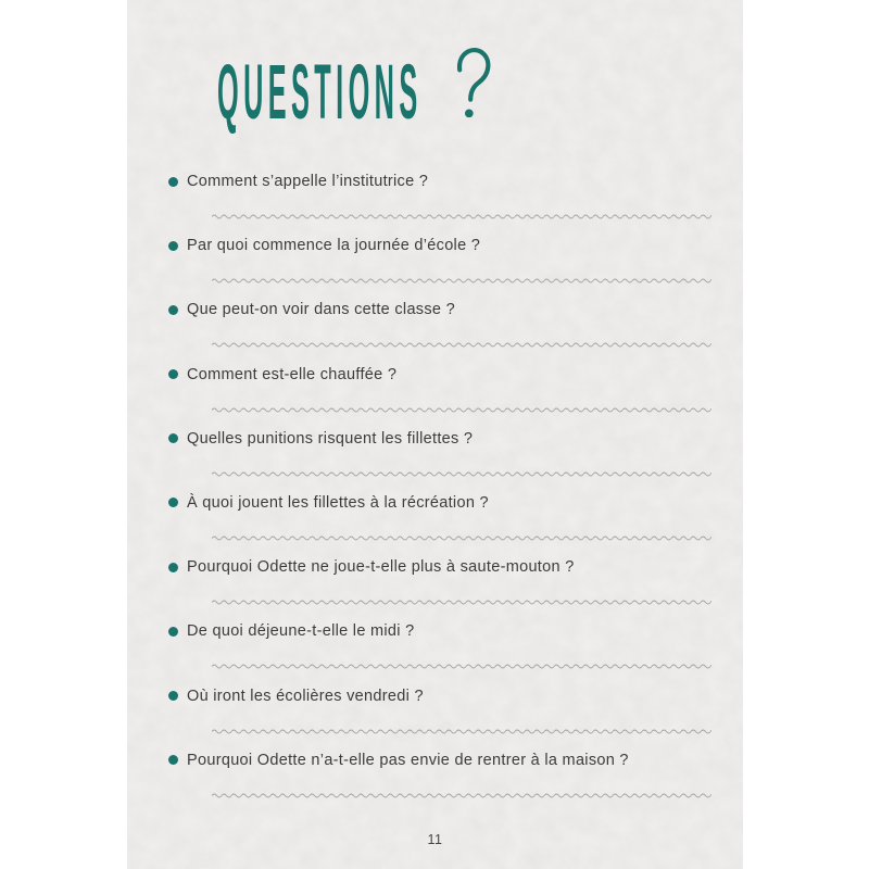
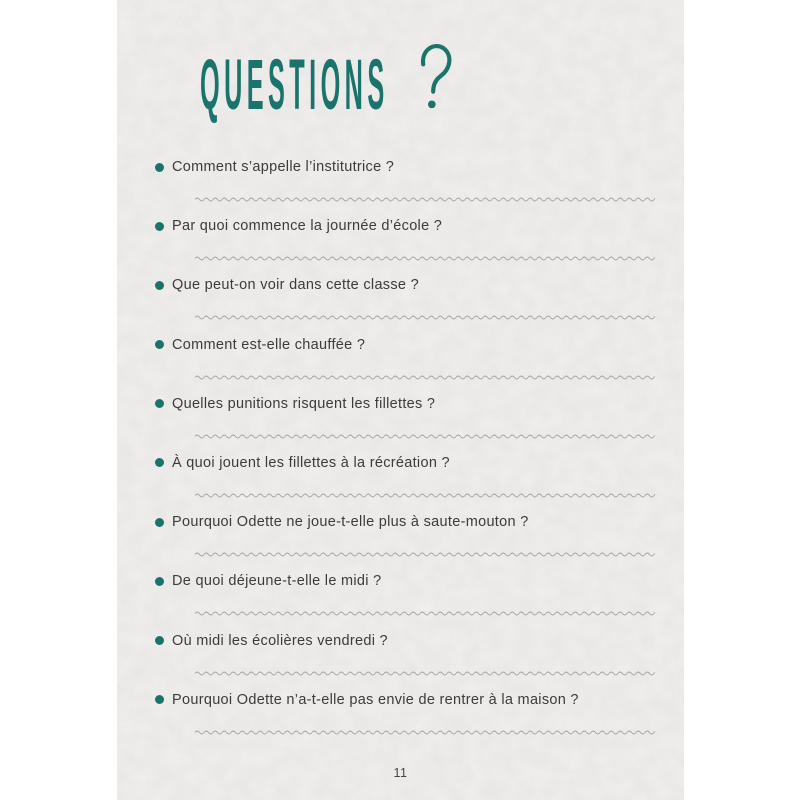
  QUESTIONS
  Comment s’appelle l’institutrice ?
  Par quoi commence la journée d’école ?
  Que peut-on voir dans cette classe ?
  Comment est-elle chauffée ?
  Quelles punitions risquent les fillettes ?
  À quoi jouent les fillettes à la récréation ?
  Pourquoi Odette ne joue-t-elle plus à saute-mouton ?
  De quoi déjeune-t-elle le midi ?
- Où iront les écolières vendredi ?
+ Où midi les écolières vendredi ?
  Pourquoi Odette n’a-t-elle pas envie de rentrer à la maison ?
  11
